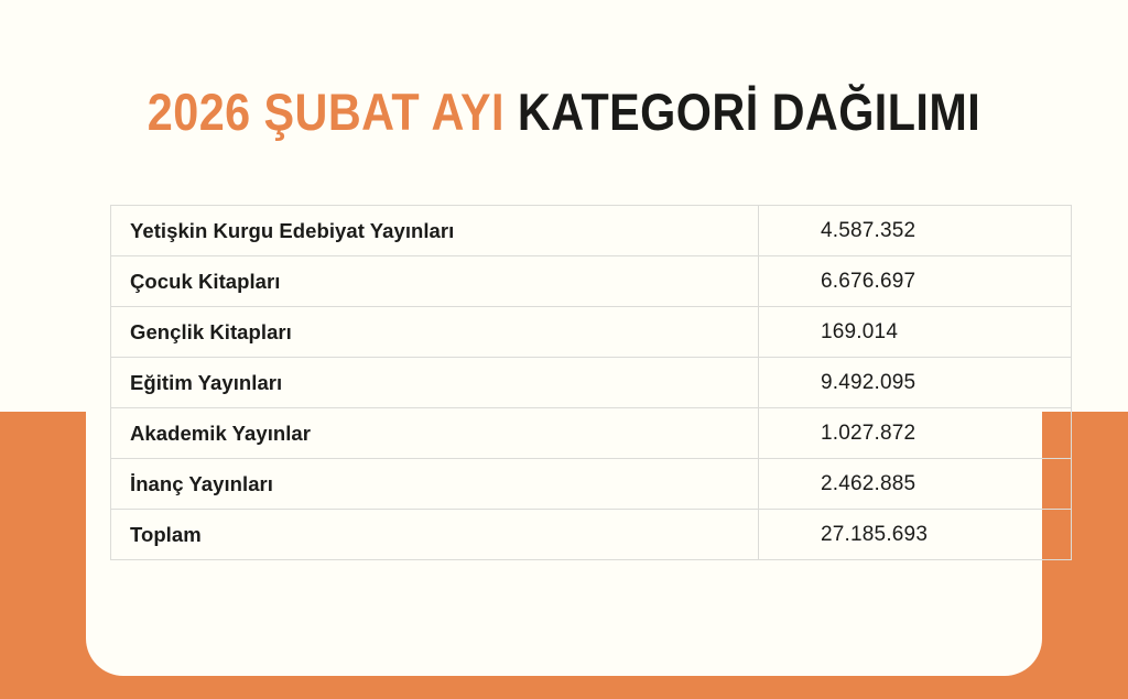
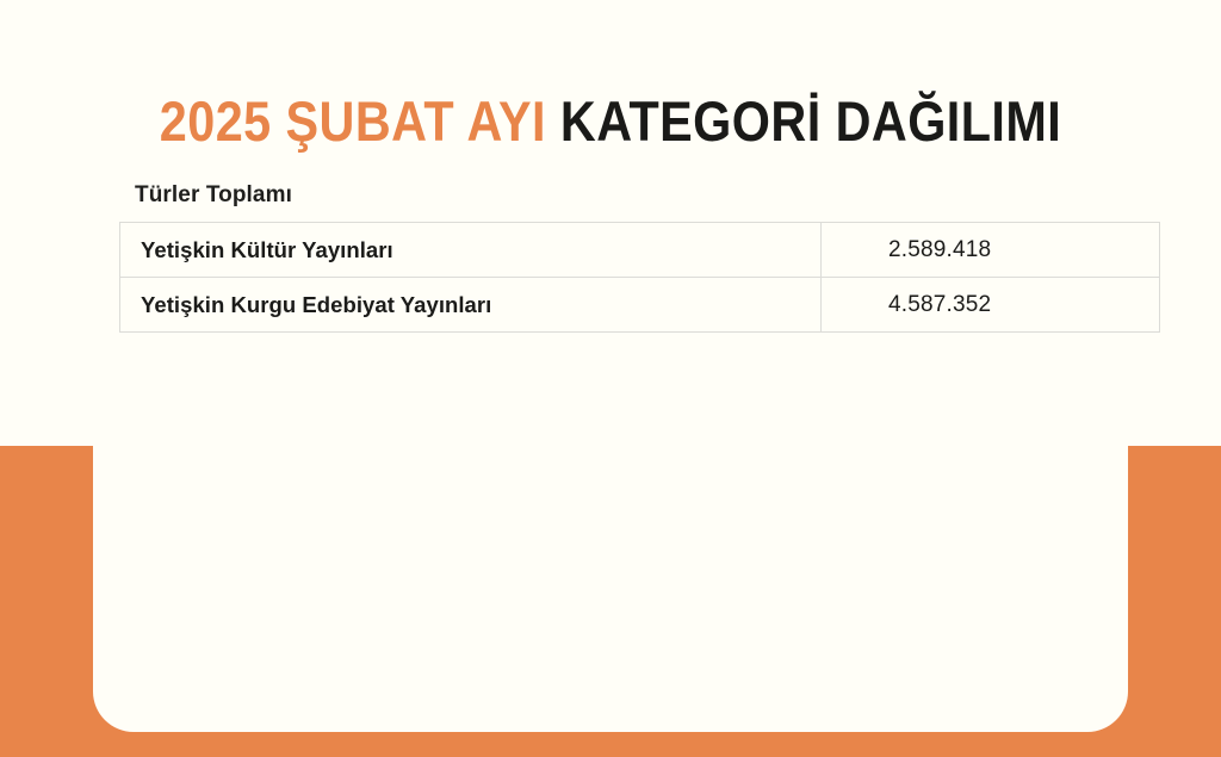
- 2026 ŞUBAT AYI KATEGORİ DAĞILIMI
+ 2025 ŞUBAT AYI KATEGORİ DAĞILIMI
+ Türler Toplamı
+ Yetişkin Kültür Yayınları	2.589.418
  Yetişkin Kurgu Edebiyat Yayınları	4.587.352
- Çocuk Kitapları	6.676.697
- Gençlik Kitapları	169.014
- Eğitim Yayınları	9.492.095
- Akademik Yayınlar	1.027.872
- İnanç Yayınları	2.462.885
- Toplam	27.185.693
